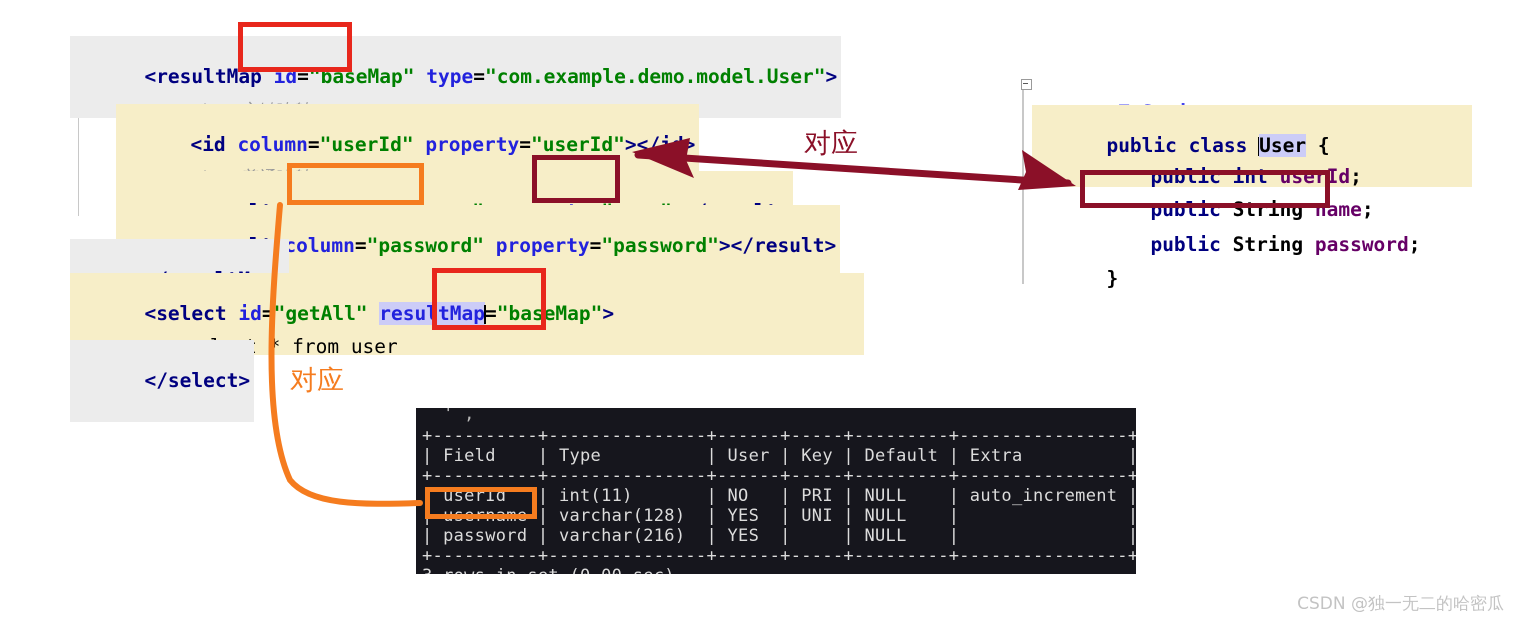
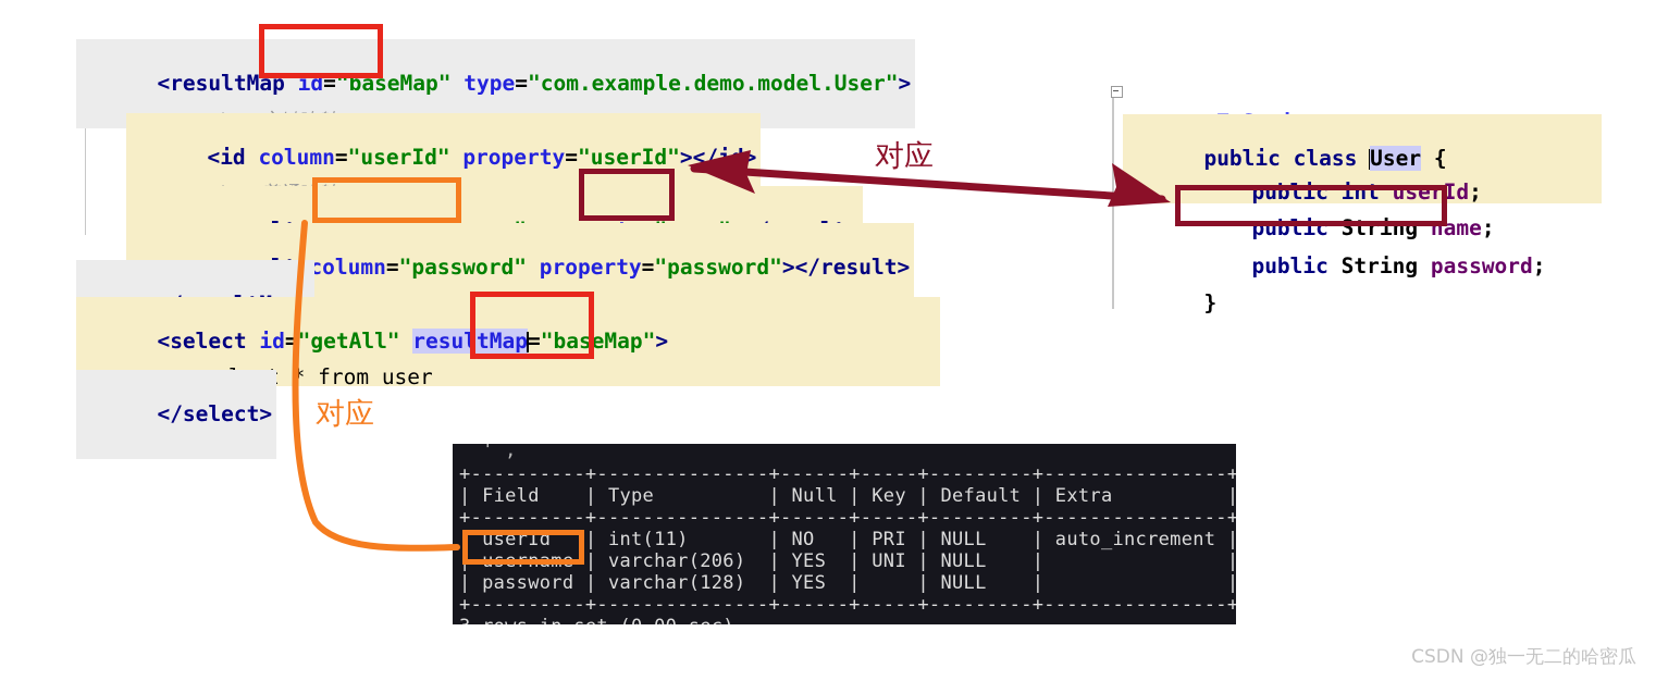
  <resultMap id="baseMap" type="com.example.demo.model.User">
  <id column="userId" property="userId"></>
  column="password" property="password"></result>
  <select id="getAll" resultMap="baseMap">
  </select>
  public class User {
  public int userId;
  public String name;
  public String password;
  }
  ' ,
  +----------+---------------+------+-----+---------+----------------+
- | Field | Type | User | Key | Default | Extra |
+ | Field | Type | Null | Key | Default | Extra |
  +----------+---------------+------+-----+---------+----------------+
  | userId | int(11) | NO | PRI | NULL | auto_increment |
- | username | varchar(128) | YES | UNI | NULL | |
+ | username | varchar(206) | YES | UNI | NULL | |
- | password | varchar(216) | YES | | NULL | |
+ | password | varchar(128) | YES | | NULL | |
  +----------+---------------+------+-----+---------+----------------+
  对应
  对应
  CSDN @独一无二的哈密瓜
